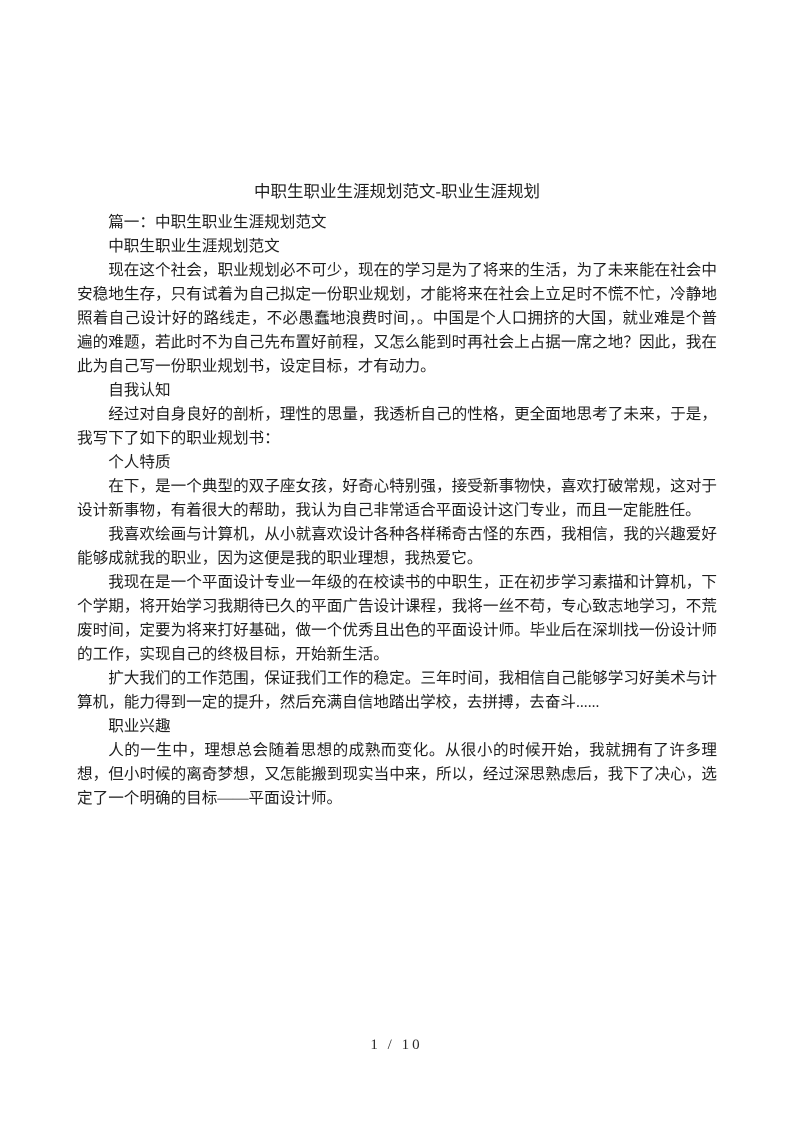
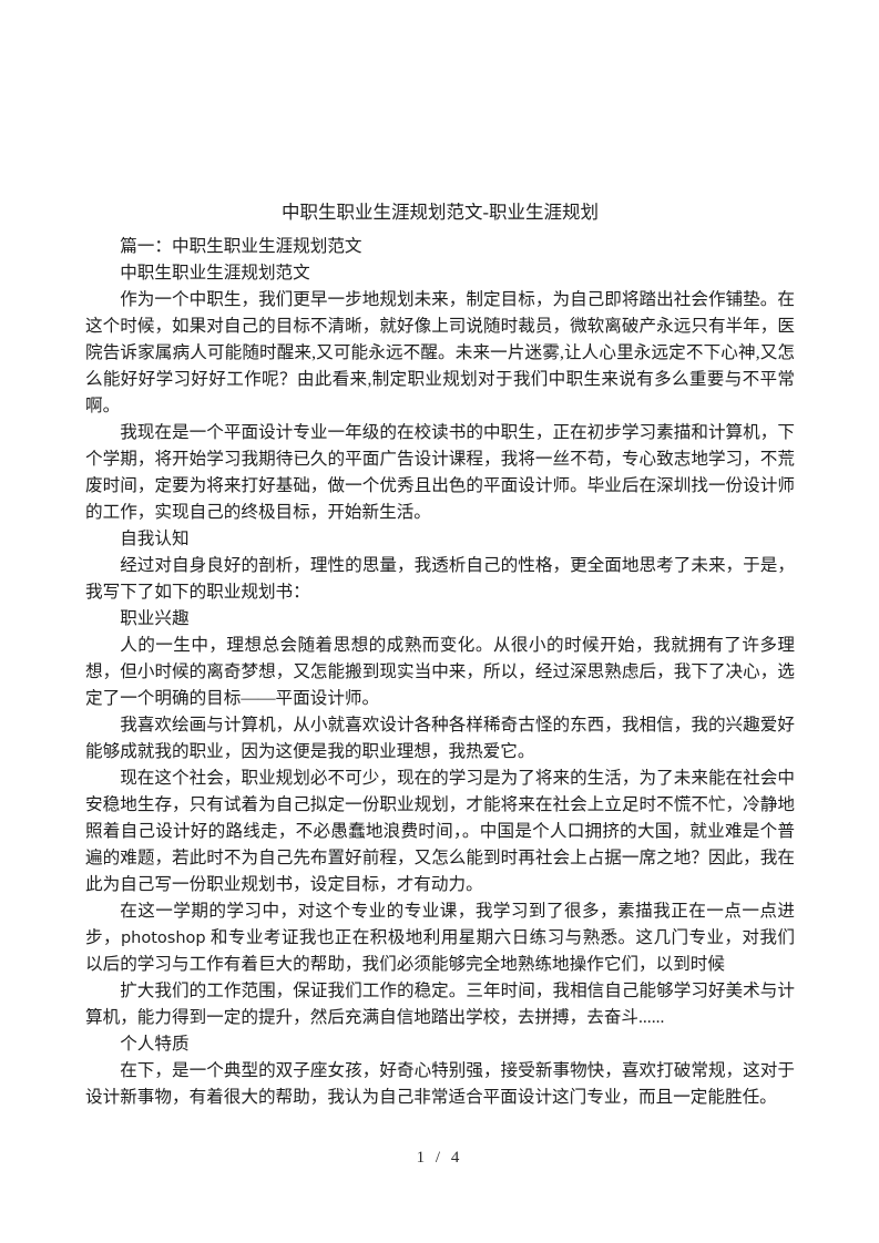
  中职生职业生涯规划范文-职业生涯规划
  篇一：中职生职业生涯规划范文
  中职生职业生涯规划范文
+ 作为一个中职生，我们更早一步地规划未来，制定目标，为自己即将踏出社会作铺垫。在这个时候，如果对自己的目标不清晰，就好像上司说随时裁员，微软离破产永远只有半年，医院告诉家属病人可能随时醒来,又可能永远不醒。未来一片迷雾,让人心里永远定不下心神,又怎么能好好学习好好工作呢？由此看来,制定职业规划对于我们中职生来说有多么重要与不平常啊。
- 现在这个社会，职业规划必不可少，现在的学习是为了将来的生活，为了未来能在社会中安稳地生存，只有试着为自己拟定一份职业规划，才能将来在社会上立足时不慌不忙，冷静地照着自己设计好的路线走，不必愚蠢地浪费时间，。中国是个人口拥挤的大国，就业难是个普遍的难题，若此时不为自己先布置好前程，又怎么能到时再社会上占据一席之地？因此，我在此为自己写一份职业规划书，设定目标，才有动力。
+ 我现在是一个平面设计专业一年级的在校读书的中职生，正在初步学习素描和计算机，下个学期，将开始学习我期待已久的平面广告设计课程，我将一丝不苟，专心致志地学习，不荒废时间，定要为将来打好基础，做一个优秀且出色的平面设计师。毕业后在深圳找一份设计师的工作，实现自己的终极目标，开始新生活。
  自我认知
  经过对自身良好的剖析，理性的思量，我透析自己的性格，更全面地思考了未来，于是，我写下了如下的职业规划书：
- 个人特质
+ 职业兴趣
- 在下，是一个典型的双子座女孩，好奇心特别强，接受新事物快，喜欢打破常规，这对于设计新事物，有着很大的帮助，我认为自己非常适合平面设计这门专业，而且一定能胜任。
+ 人的一生中，理想总会随着思想的成熟而变化。从很小的时候开始，我就拥有了许多理想，但小时候的离奇梦想，又怎能搬到现实当中来，所以，经过深思熟虑后，我下了决心，选定了一个明确的目标——平面设计师。
  我喜欢绘画与计算机，从小就喜欢设计各种各样稀奇古怪的东西，我相信，我的兴趣爱好能够成就我的职业，因为这便是我的职业理想，我热爱它。
- 我现在是一个平面设计专业一年级的在校读书的中职生，正在初步学习素描和计算机，下个学期，将开始学习我期待已久的平面广告设计课程，我将一丝不苟，专心致志地学习，不荒废时间，定要为将来打好基础，做一个优秀且出色的平面设计师。毕业后在深圳找一份设计师的工作，实现自己的终极目标，开始新生活。
+ 现在这个社会，职业规划必不可少，现在的学习是为了将来的生活，为了未来能在社会中安稳地生存，只有试着为自己拟定一份职业规划，才能将来在社会上立足时不慌不忙，冷静地照着自己设计好的路线走，不必愚蠢地浪费时间，。中国是个人口拥挤的大国，就业难是个普遍的难题，若此时不为自己先布置好前程，又怎么能到时再社会上占据一席之地？因此，我在此为自己写一份职业规划书，设定目标，才有动力。
+ 在这一学期的学习中，对这个专业的专业课，我学习到了很多，素描我正在一点一点进步，photoshop 和专业考证我也正在积极地利用星期六日练习与熟悉。这几门专业，对我们以后的学习与工作有着巨大的帮助，我们必须能够完全地熟练地操作它们，以到时候
  扩大我们的工作范围，保证我们工作的稳定。三年时间，我相信自己能够学习好美术与计算机，能力得到一定的提升，然后充满自信地踏出学校，去拼搏，去奋斗......
- 职业兴趣
+ 个人特质
- 人的一生中，理想总会随着思想的成熟而变化。从很小的时候开始，我就拥有了许多理想，但小时候的离奇梦想，又怎能搬到现实当中来，所以，经过深思熟虑后，我下了决心，选定了一个明确的目标——平面设计师。
+ 在下，是一个典型的双子座女孩，好奇心特别强，接受新事物快，喜欢打破常规，这对于设计新事物，有着很大的帮助，我认为自己非常适合平面设计这门专业，而且一定能胜任。
- 1 / 10
+ 1 / 4
